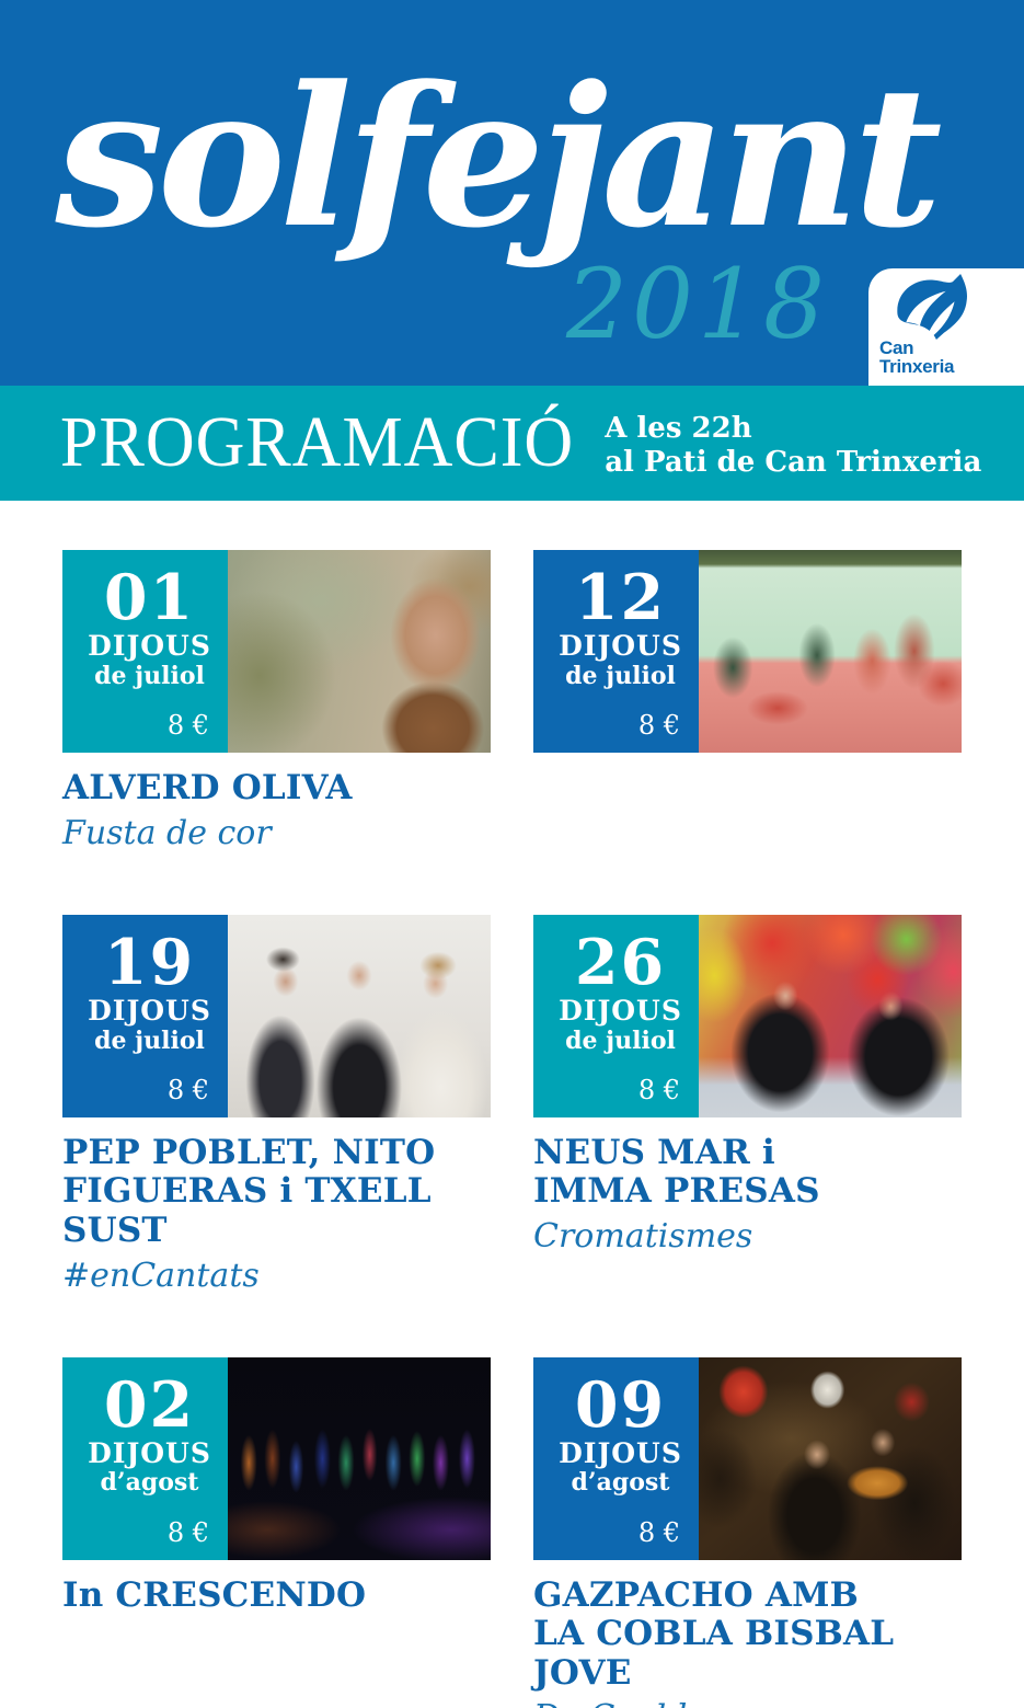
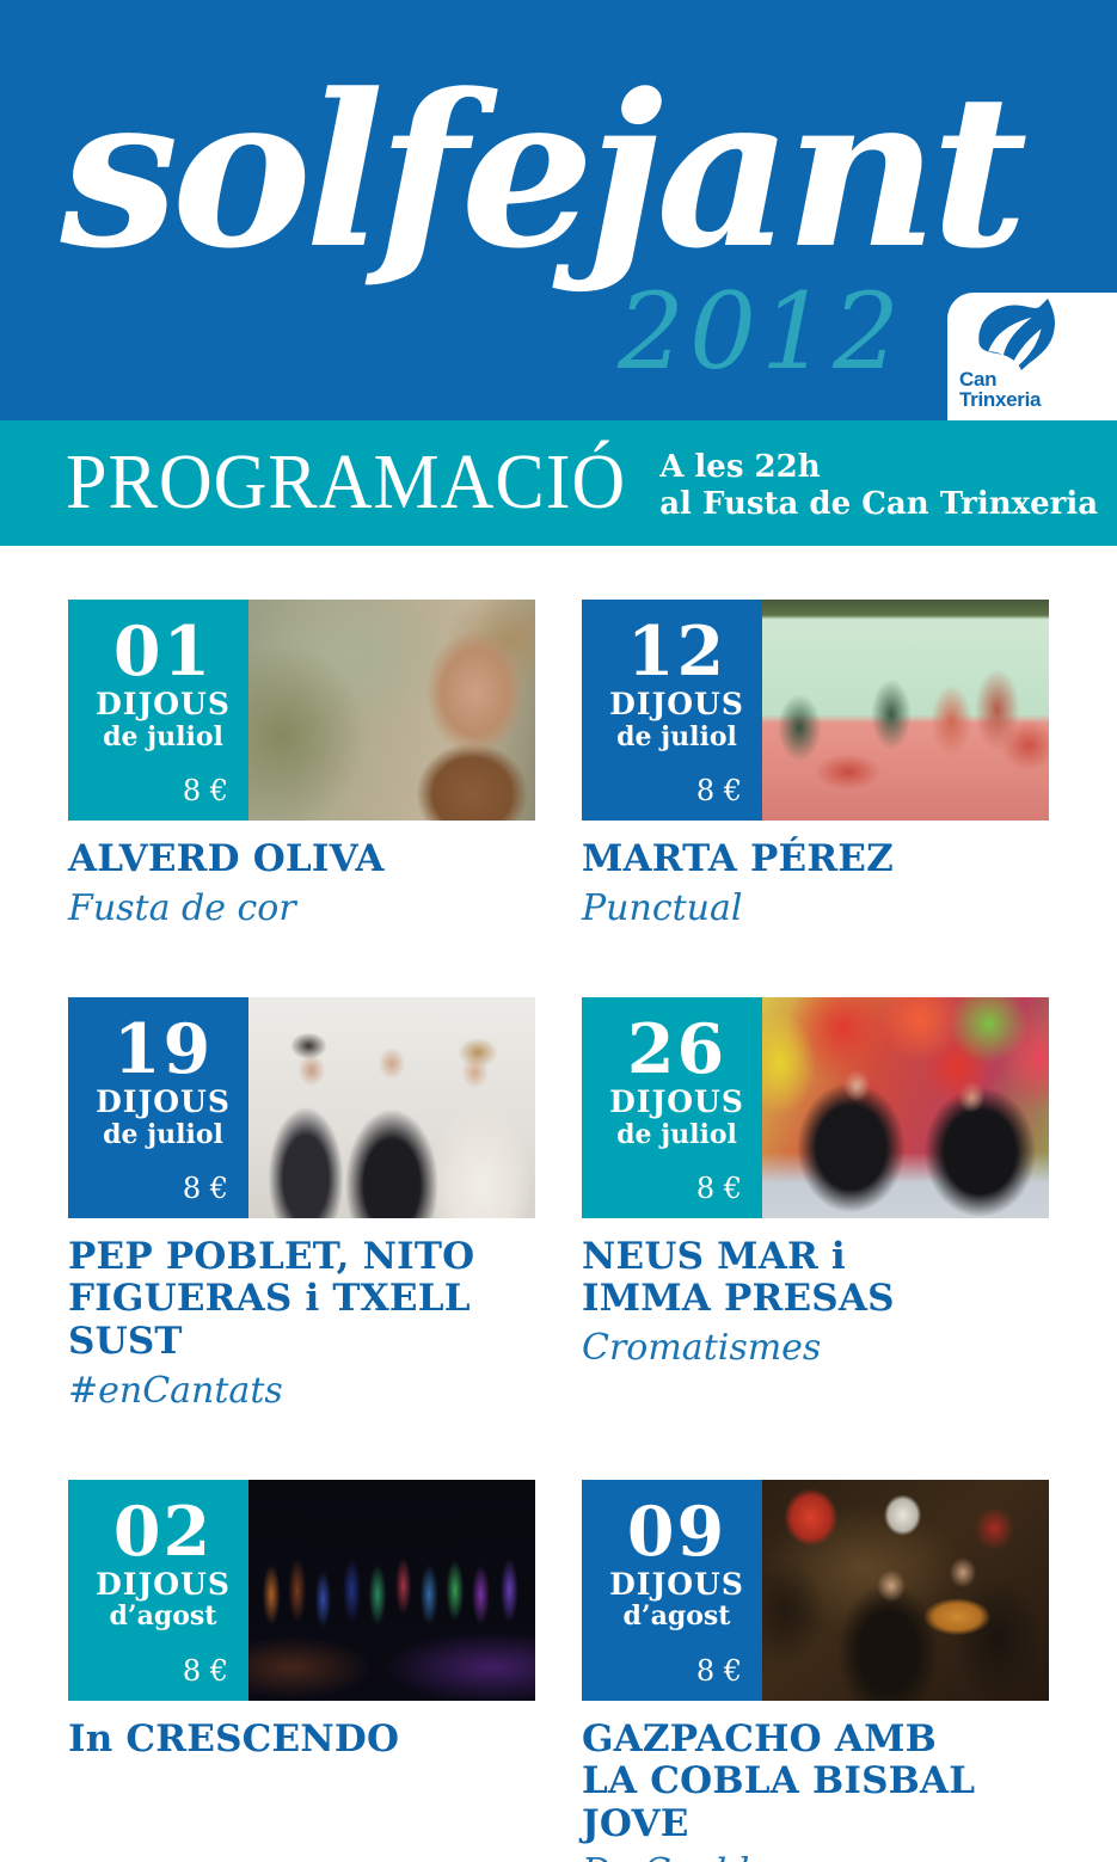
  solfejant
- 2018
+ 2012
  Can
  Trinxeria
  PROGRAMACIÓ
  A les 22h
- al Pati de Can Trinxeria
+ al Fusta de Can Trinxeria
  01
  DIJOUS
  de juliol
  8 €
  ALVERD OLIVA
  Fusta de cor
  12
  DIJOUS
  de juliol
  8 €
+ MARTA PÉREZ
+ Punctual
  19
  DIJOUS
  de juliol
  8 €
  PEP POBLET, NITO
  FIGUERAS i TXELL SUST
  #enCantats
  26
  DIJOUS
  de juliol
  8 €
  NEUS MAR i
  IMMA PRESAS
  Cromatismes
  02
  DIJOUS
  d’agost
  8 €
  In CRESCENDO
  09
  DIJOUS
  d’agost
  8 €
  GAZPACHO AMB
  LA COBLA BISBAL JOVE
